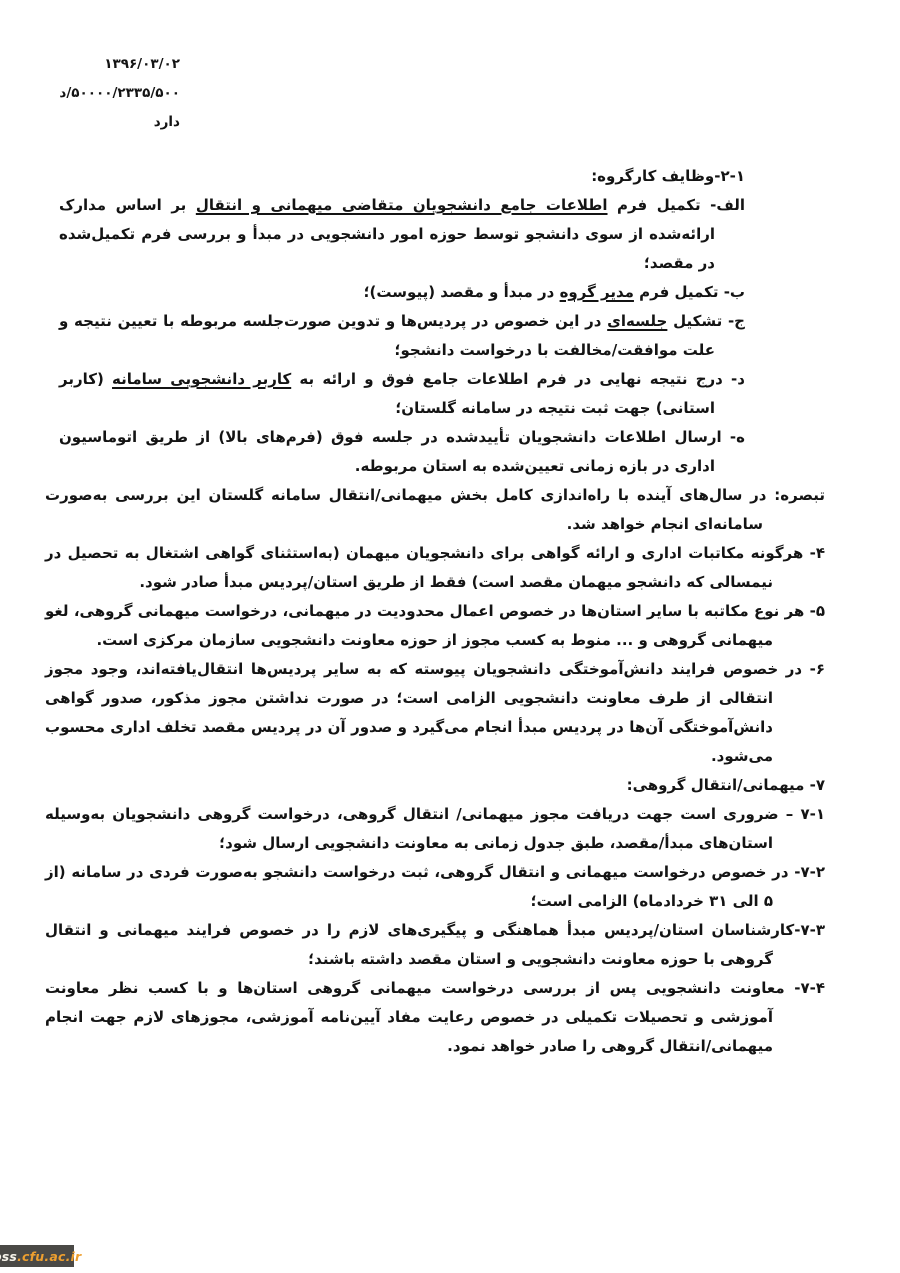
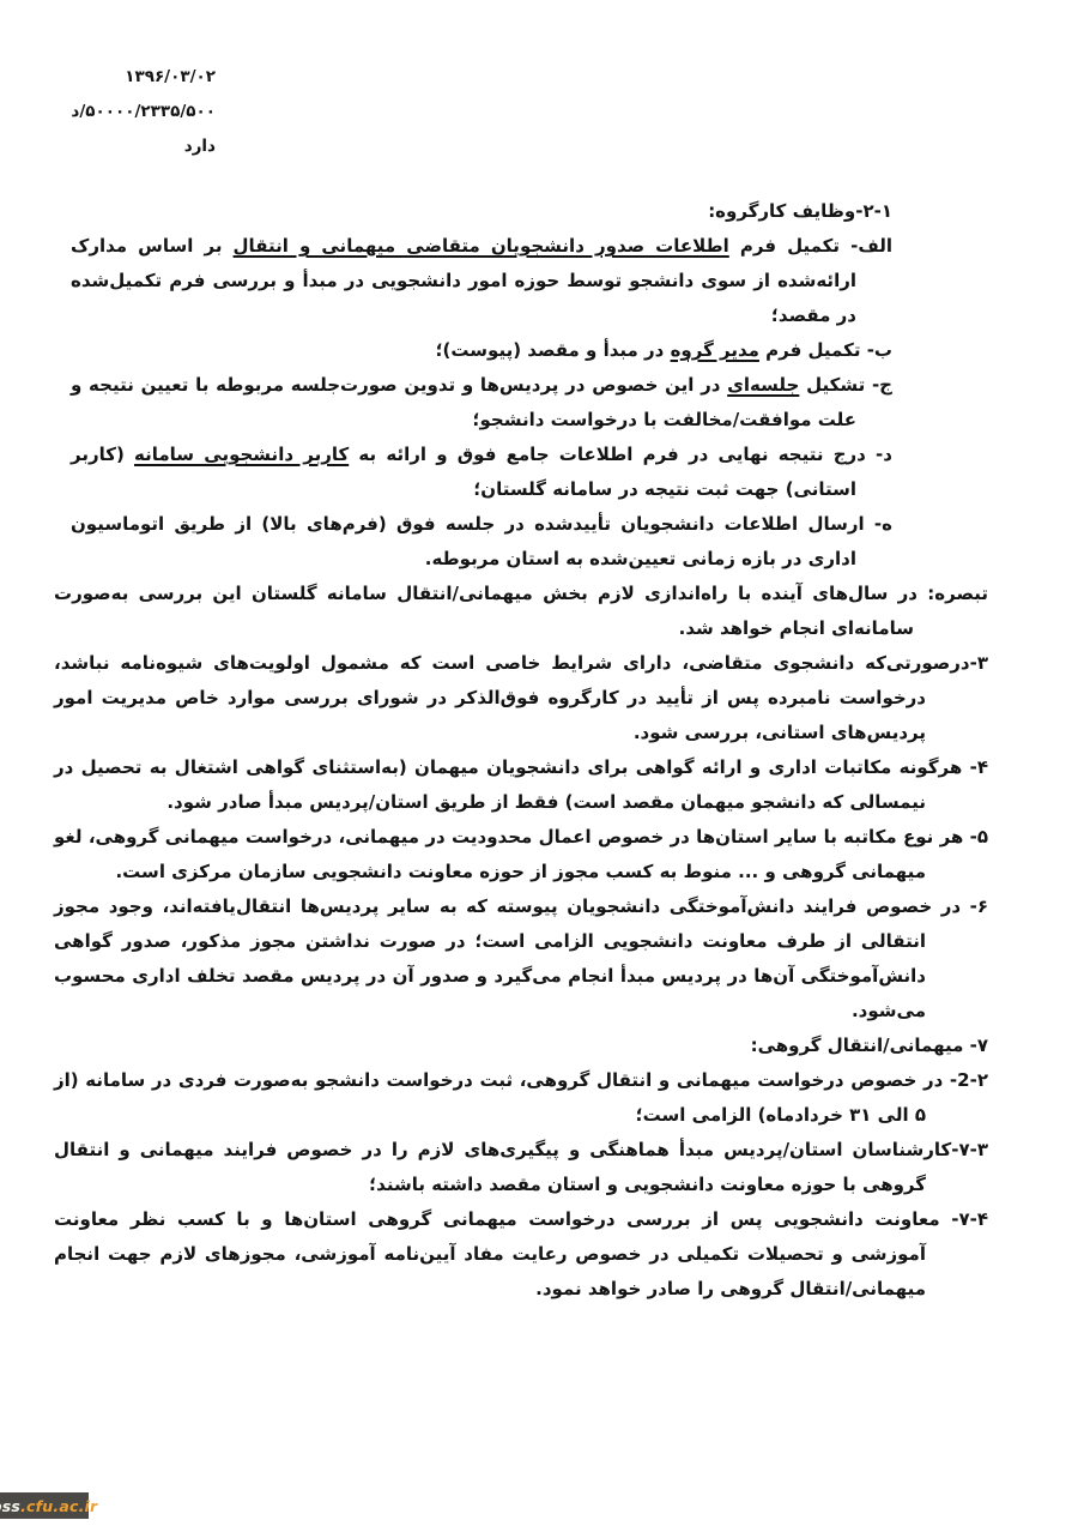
  ۱۳۹۶/۰۳/۰۲
  ۵۰۰۰۰/۲۳۳۵/۵۰۰/د
  دارد
  ۲-۱-وظایف کارگروه:
- الف- تکمیل فرم اطلاعات جامع دانشجویان متقاضی میهمانی و انتقال بر اساس مدارک ارائه‌شده از سوی دانشجو توسط حوزه امور دانشجویی در مبدأ و بررسی فرم تکمیل‌شده در مقصد؛
+ الف- تکمیل فرم اطلاعات صدور دانشجویان متقاضی میهمانی و انتقال بر اساس مدارک ارائه‌شده از سوی دانشجو توسط حوزه امور دانشجویی در مبدأ و بررسی فرم تکمیل‌شده در مقصد؛
  ب- تکمیل فرم مدیر گروه در مبدأ و مقصد (پیوست)؛
  ج- تشکیل جلسه‌ای در این خصوص در پردیس‌ها و تدوین صورت‌جلسه مربوطه با تعیین نتیجه و علت موافقت/مخالفت با درخواست دانشجو؛
  د- درج نتیجه نهایی در فرم اطلاعات جامع فوق و ارائه به کاربر دانشجویی سامانه (کاربر استانی) جهت ثبت نتیجه در سامانه گلستان؛
  ه- ارسال اطلاعات دانشجویان تأییدشده در جلسه فوق (فرم‌های بالا) از طریق اتوماسیون اداری در بازه زمانی تعیین‌شده به استان مربوطه.
- تبصره: در سال‌های آینده با راه‌اندازی کامل بخش میهمانی/انتقال سامانه گلستان این بررسی به‌صورت سامانه‌ای انجام خواهد شد.
+ تبصره: در سال‌های آینده با راه‌اندازی لازم بخش میهمانی/انتقال سامانه گلستان این بررسی به‌صورت سامانه‌ای انجام خواهد شد.
+ ۳-درصورتی‌که دانشجوی متقاضی، دارای شرایط خاصی است که مشمول اولویت‌های شیوه‌نامه نباشد، درخواست نامبرده پس از تأیید در کارگروه فوق‌الذکر در شورای بررسی موارد خاص مدیریت امور پردیس‌های استانی، بررسی شود.
  ۴- هرگونه مکاتبات اداری و ارائه گواهی برای دانشجویان میهمان (به‌استثنای گواهی اشتغال به تحصیل در نیمسالی که دانشجو میهمان مقصد است) فقط از طریق استان/پردیس مبدأ صادر شود.
  ۵- هر نوع مکاتبه با سایر استان‌ها در خصوص اعمال محدودیت در میهمانی، درخواست میهمانی گروهی، لغو میهمانی گروهی و ... منوط به کسب مجوز از حوزه معاونت دانشجویی سازمان مرکزی است.
  ۶- در خصوص فرایند دانش‌آموختگی دانشجویان پیوسته که به سایر پردیس‌ها انتقال‌یافته‌اند، وجود مجوز انتقالی از طرف معاونت دانشجویی الزامی است؛ در صورت نداشتن مجوز مذکور، صدور گواهی دانش‌آموختگی آن‌ها در پردیس مبدأ انجام می‌گیرد و صدور آن در پردیس مقصد تخلف اداری محسوب می‌شود.
  ۷- میهمانی/انتقال گروهی:
- ۷-۱ – ضروری است جهت دریافت مجوز میهمانی/ انتقال گروهی، درخواست گروهی دانشجویان به‌وسیله استان‌های مبدأ/مقصد، طبق جدول زمانی به معاونت دانشجویی ارسال شود؛
- ۷-۲- در خصوص درخواست میهمانی و انتقال گروهی، ثبت درخواست دانشجو به‌صورت فردی در سامانه (از ۵ الی ۳۱ خردادماه) الزامی است؛
+ 2-۲- در خصوص درخواست میهمانی و انتقال گروهی، ثبت درخواست دانشجو به‌صورت فردی در سامانه (از ۵ الی ۳۱ خردادماه) الزامی است؛
  ۷-۳-کارشناسان استان/پردیس مبدأ هماهنگی و پیگیری‌های لازم را در خصوص فرایند میهمانی و انتقال گروهی با حوزه معاونت دانشجویی و استان مقصد داشته باشند؛
  ۷-۴- معاونت دانشجویی پس از بررسی درخواست میهمانی گروهی استان‌ها و با کسب نظر معاونت آموزشی و تحصیلات تکمیلی در خصوص رعایت مفاد آیین‌نامه آموزشی، مجوزهای لازم جهت انجام میهمانی/انتقال گروهی را صادر خواهد نمود.
  .cfu.ac.ir
